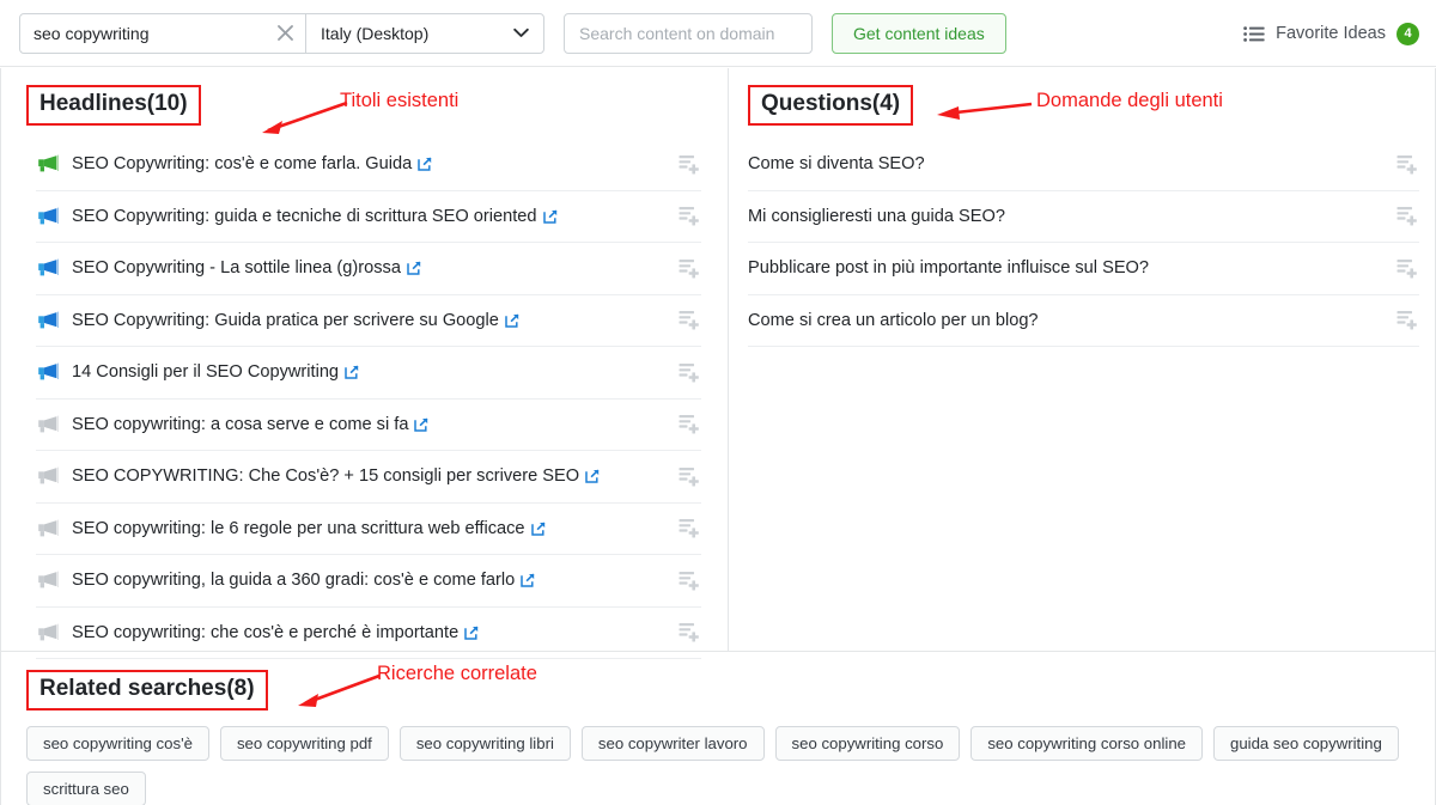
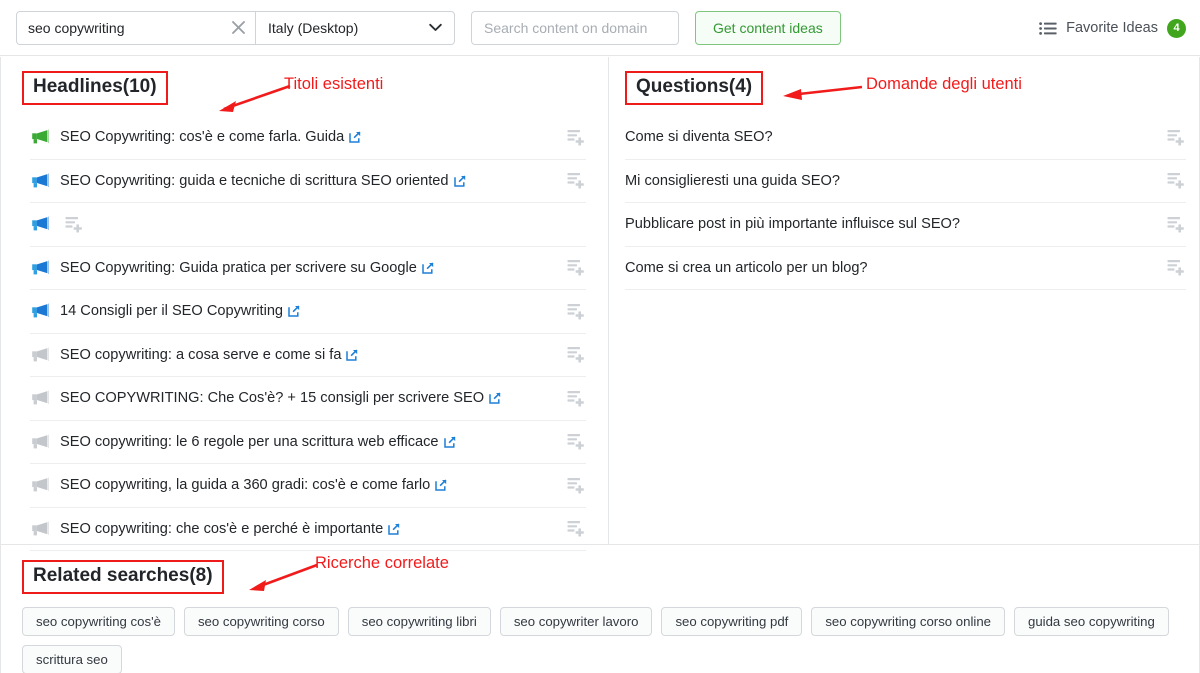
  seo copywriting
  Italy (Desktop)
  Search content on domain
  Get content ideas
  Favorite Ideas
  4
  Headlines(10)
  SEO Copywriting: cos'è e come farla. Guida
  SEO Copywriting: guida e tecniche di scrittura SEO oriented
- SEO Copywriting - La sottile linea (g)rossa
  SEO Copywriting: Guida pratica per scrivere su Google
  14 Consigli per il SEO Copywriting
  SEO copywriting: a cosa serve e come si fa
  SEO COPYWRITING: Che Cos'è? + 15 consigli per scrivere SEO
  SEO copywriting: le 6 regole per una scrittura web efficace
  SEO copywriting, la guida a 360 gradi: cos'è e come farlo
  SEO copywriting: che cos'è e perché è importante
  Questions(4)
  Come si diventa SEO?
  Mi consiglieresti una guida SEO?
  Pubblicare post in più importante influisce sul SEO?
  Come si crea un articolo per un blog?
  Related searches(8)
  seo copywriting cos'è
- seo copywriting pdf
+ seo copywriting corso
  seo copywriting libri
  seo copywriter lavoro
- seo copywriting corso
+ seo copywriting pdf
  seo copywriting corso online
  guida seo copywriting
  scrittura seo
  Titoli esistenti
  Domande degli utenti
  Ricerche correlate
